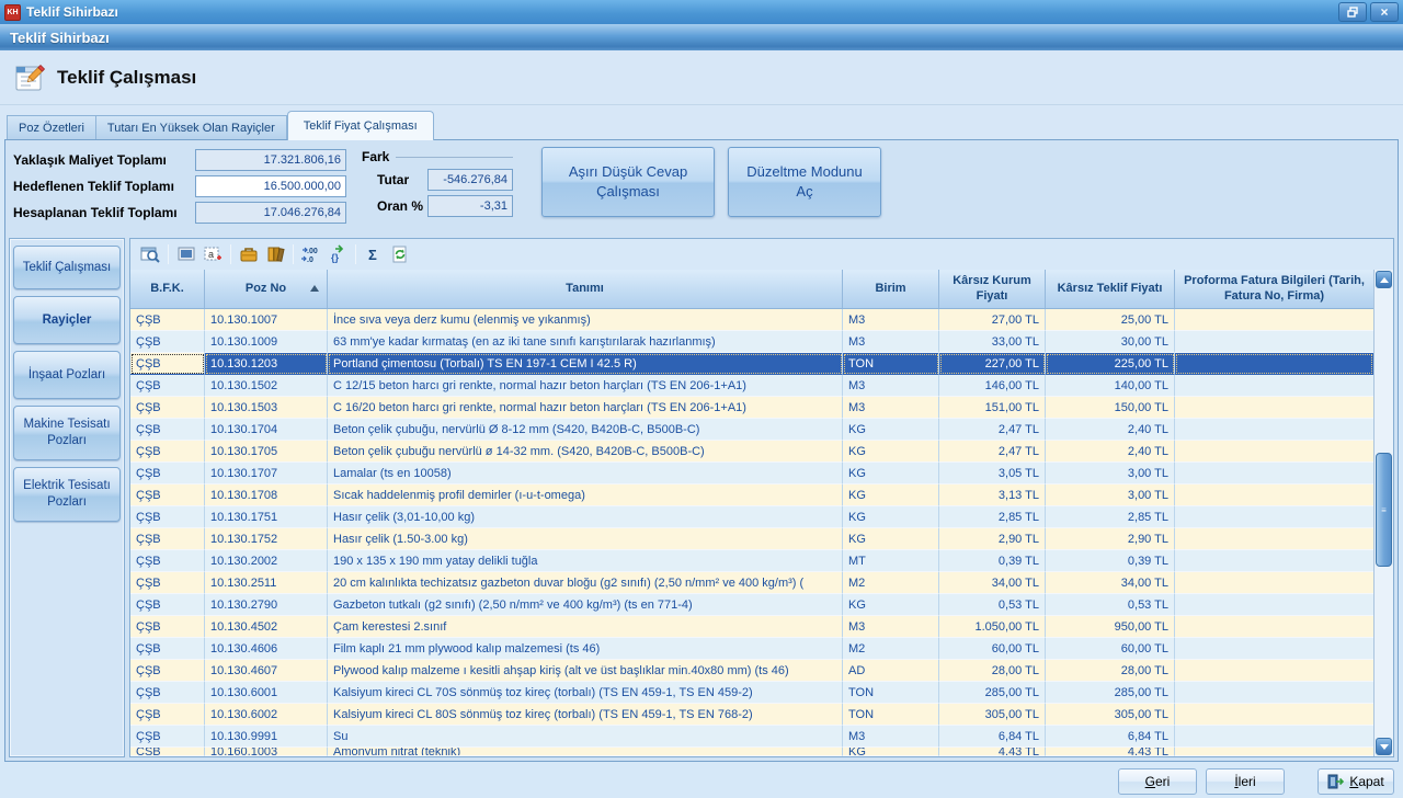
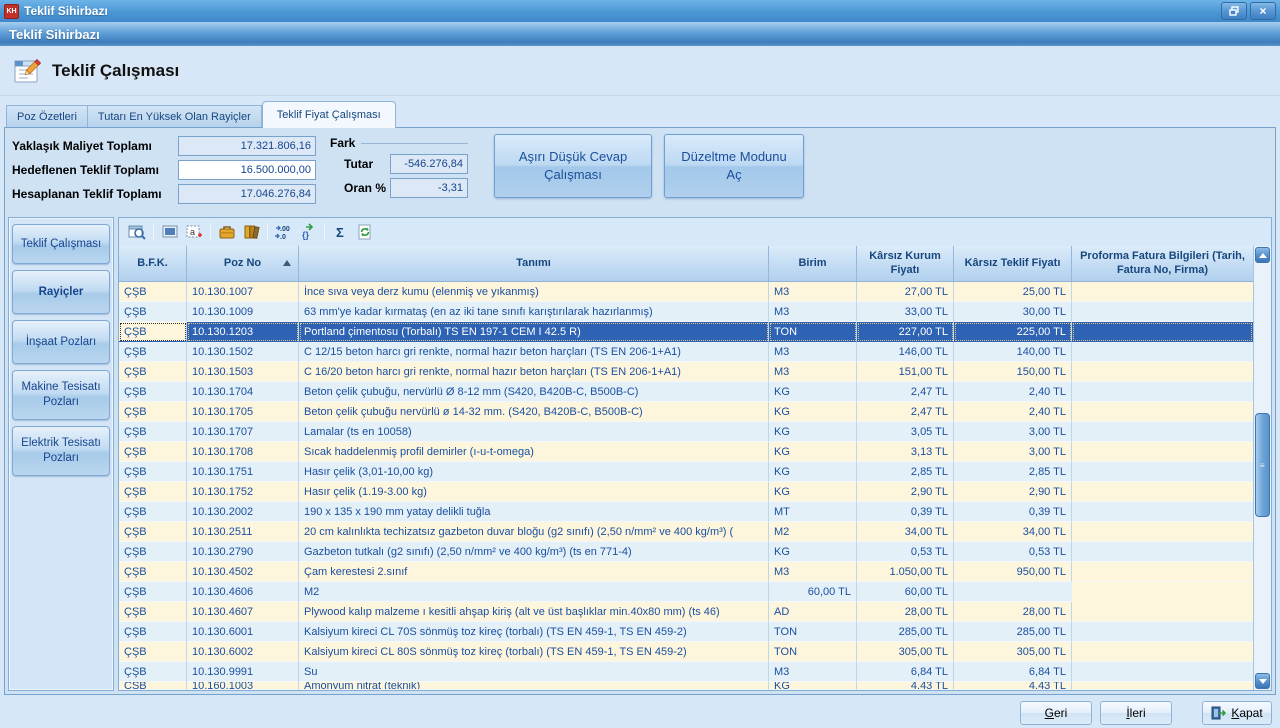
  Teklif Sihirbazı
  ×
  Teklif Sihirbazı
  Teklif Çalışması
  Poz Özetleri
  Tutarı En Yüksek Olan Rayiçler
  Teklif Fiyat Çalışması
  Yaklaşık Maliyet Toplamı
  17.321.806,16
  Hedeflenen Teklif Toplamı
  16.500.000,00
  Hesaplanan Teklif Toplamı
  17.046.276,84
  Fark
  Tutar
  -546.276,84
  Oran %
  -3,31
  Aşırı Düşük Cevap Çalışması
  Düzeltme Modunu Aç
  Teklif Çalışması
  Rayiçler
  İnşaat Pozları
  Makine Tesisatı Pozları
  Elektrik Tesisatı Pozları
  a
  {}
  Σ
  B.F.K.
  Poz No
  Tanımı
  Birim
  Kârsız Kurum Fiyatı
  Kârsız Teklif Fiyatı
  Proforma Fatura Bilgileri (Tarih, Fatura No, Firma)
  ÇŞB
  10.130.1007
  İnce sıva veya derz kumu (elenmiş ve yıkanmış)
  M3
  27,00 TL
  25,00 TL
  ÇŞB
  10.130.1009
  63 mm'ye kadar kırmataş (en az iki tane sınıfı karıştırılarak hazırlanmış)
  M3
  33,00 TL
  30,00 TL
  ÇŞB
  10.130.1203
  Portland çimentosu (Torbalı) TS EN 197-1 CEM I 42.5 R)
  TON
  227,00 TL
  225,00 TL
  ÇŞB
  10.130.1502
  C 12/15 beton harcı gri renkte, normal hazır beton harçları (TS EN 206-1+A1)
  M3
  146,00 TL
  140,00 TL
  ÇŞB
  10.130.1503
  C 16/20 beton harcı gri renkte, normal hazır beton harçları (TS EN 206-1+A1)
  M3
  151,00 TL
  150,00 TL
  ÇŞB
  10.130.1704
  Beton çelik çubuğu, nervürlü Ø 8-12 mm (S420, B420B-C, B500B-C)
  KG
  2,47 TL
  2,40 TL
  ÇŞB
  10.130.1705
  Beton çelik çubuğu nervürlü ø 14-32 mm. (S420, B420B-C, B500B-C)
  KG
  2,47 TL
  2,40 TL
  ÇŞB
  10.130.1707
  Lamalar (ts en 10058)
  KG
  3,05 TL
  3,00 TL
  ÇŞB
  10.130.1708
  Sıcak haddelenmiş profil demirler (ı-u-t-omega)
  KG
  3,13 TL
  3,00 TL
  ÇŞB
  10.130.1751
  Hasır çelik (3,01-10,00 kg)
  KG
  2,85 TL
  2,85 TL
  ÇŞB
  10.130.1752
- Hasır çelik (1.50-3.00 kg)
+ Hasır çelik (1.19-3.00 kg)
  KG
  2,90 TL
  2,90 TL
  ÇŞB
  10.130.2002
  190 x 135 x 190 mm yatay delikli tuğla
  MT
  0,39 TL
  0,39 TL
  ÇŞB
  10.130.2511
  20 cm kalınlıkta techizatsız gazbeton duvar bloğu (g2 sınıfı) (2,50 n/mm² ve 400 kg/m³) (
  M2
  34,00 TL
  34,00 TL
  ÇŞB
  10.130.2790
  Gazbeton tutkalı (g2 sınıfı) (2,50 n/mm² ve 400 kg/m³) (ts en 771-4)
  KG
  0,53 TL
  0,53 TL
  ÇŞB
  10.130.4502
  Çam kerestesi 2.sınıf
  M3
  1.050,00 TL
  950,00 TL
  ÇŞB
  10.130.4606
- Film kaplı 21 mm plywood kalıp malzemesi (ts 46)
  M2
  60,00 TL
  60,00 TL
  ÇŞB
  10.130.4607
  Plywood kalıp malzeme ı kesitli ahşap kiriş (alt ve üst başlıklar min.40x80 mm) (ts 46)
  AD
  28,00 TL
  28,00 TL
  ÇŞB
  10.130.6001
  Kalsiyum kireci CL 70S sönmüş toz kireç (torbalı) (TS EN 459-1, TS EN 459-2)
  TON
  285,00 TL
  285,00 TL
  ÇŞB
  10.130.6002
- Kalsiyum kireci CL 80S sönmüş toz kireç (torbalı) (TS EN 459-1, TS EN 768-2)
+ Kalsiyum kireci CL 80S sönmüş toz kireç (torbalı) (TS EN 459-1, TS EN 459-2)
  TON
  305,00 TL
  305,00 TL
  ÇŞB
  10.130.9991
  Su
  M3
  6,84 TL
  6,84 TL
  ÇŞB
  10.160.1003
  Amonyum nitrat (teknik)
  KG
  4,43 TL
  4,43 TL
  ≡
  Geri
  İleri
  Kapat
